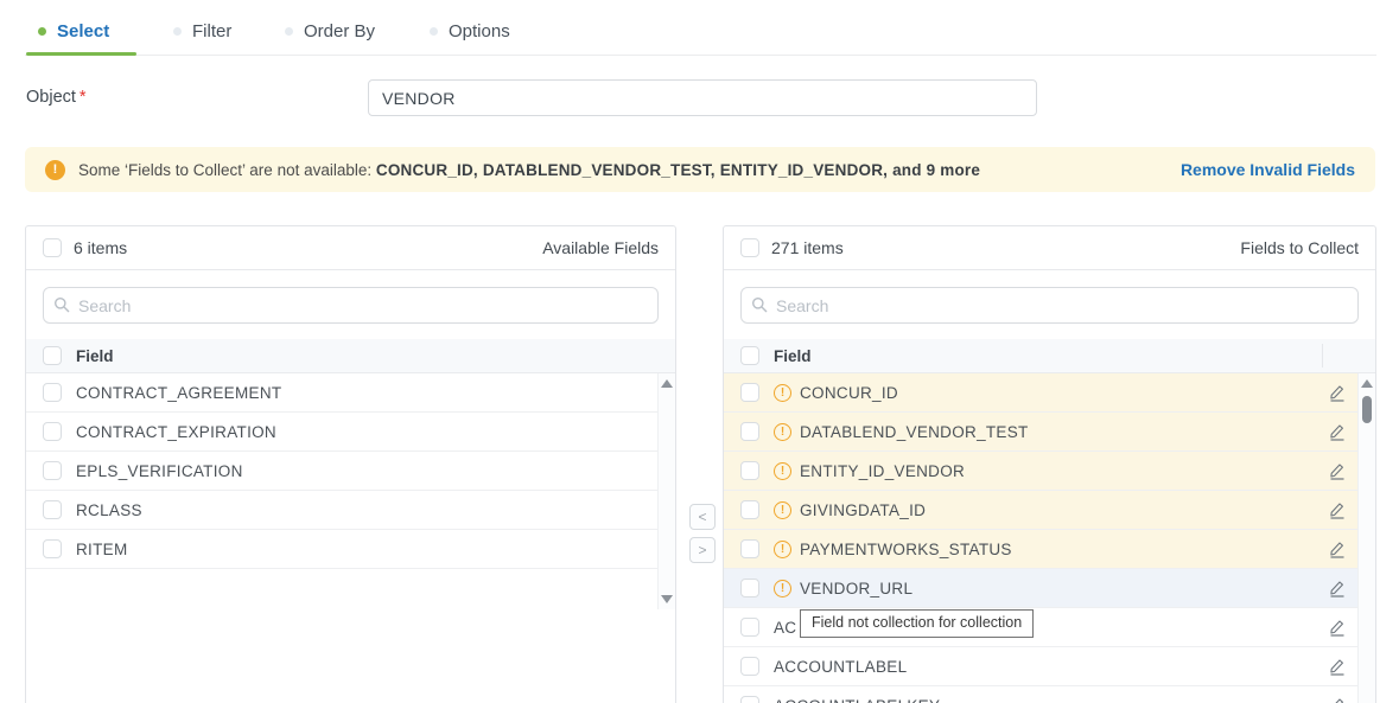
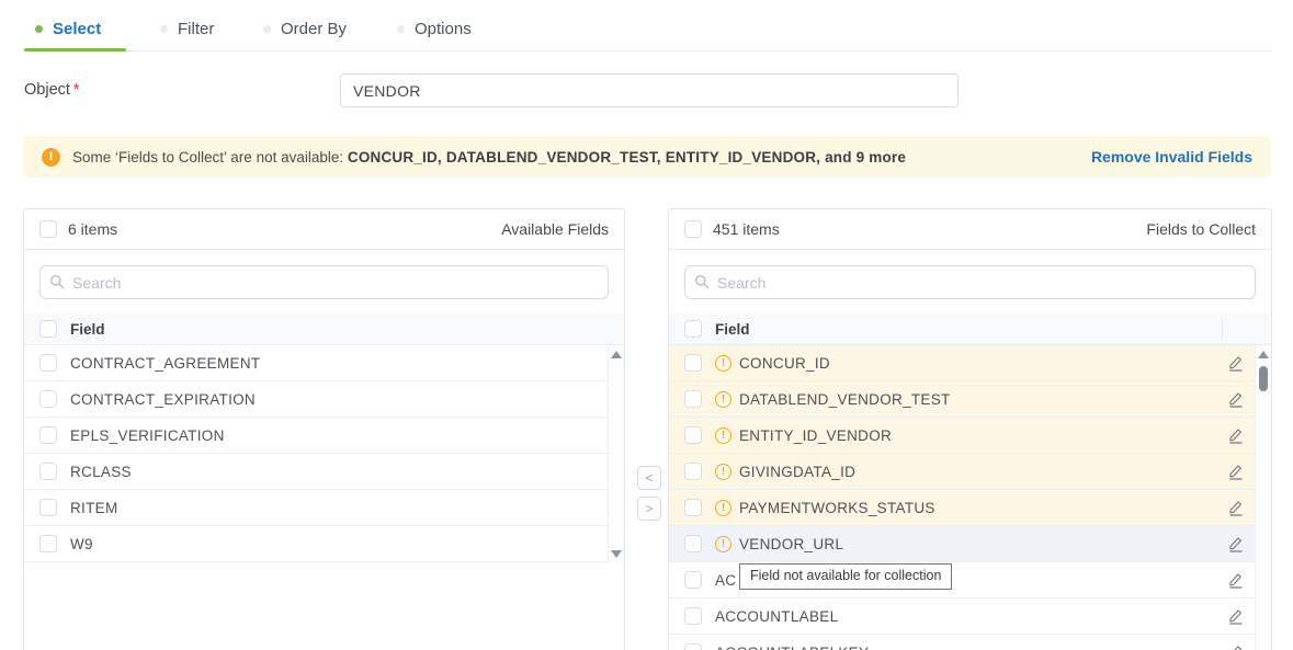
  Select
  Filter
  Order By
  Options
  Object *
  VENDOR
  Some ‘Fields to Collect’ are not available: CONCUR_ID, DATABLEND_VENDOR_TEST, ENTITY_ID_VENDOR, and 9 more
  Remove Invalid Fields
  6 items
  Available Fields
  Search
  Field
  CONTRACT_AGREEMENT
  CONTRACT_EXPIRATION
  EPLS_VERIFICATION
  RCLASS
  RITEM
+ W9
  <
  >
- 271 items
+ 451 items
  Fields to Collect
  Search
  Field
  CONCUR_ID
  DATABLEND_VENDOR_TEST
  ENTITY_ID_VENDOR
  GIVINGDATA_ID
  PAYMENTWORKS_STATUS
  VENDOR_URL
  AC
  ACCOUNTLABEL
- Field not collection for collection
+ Field not available for collection
